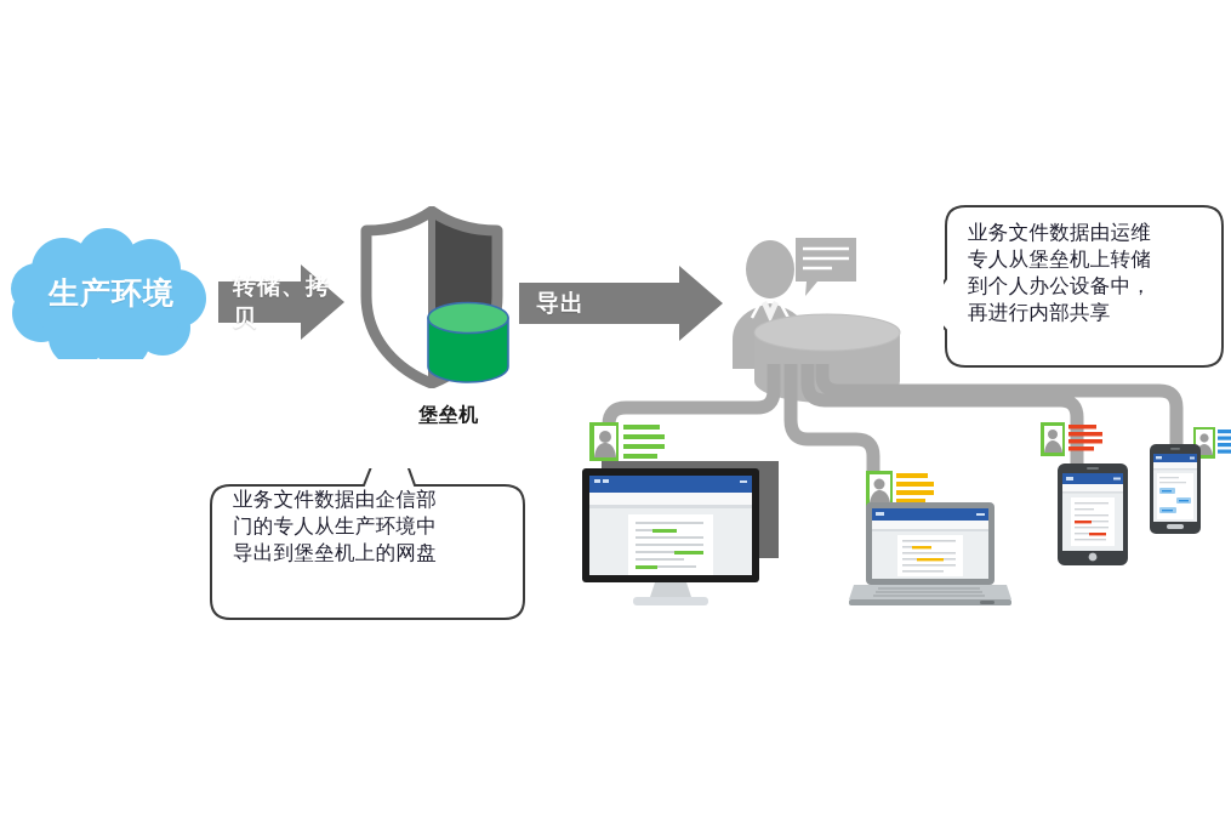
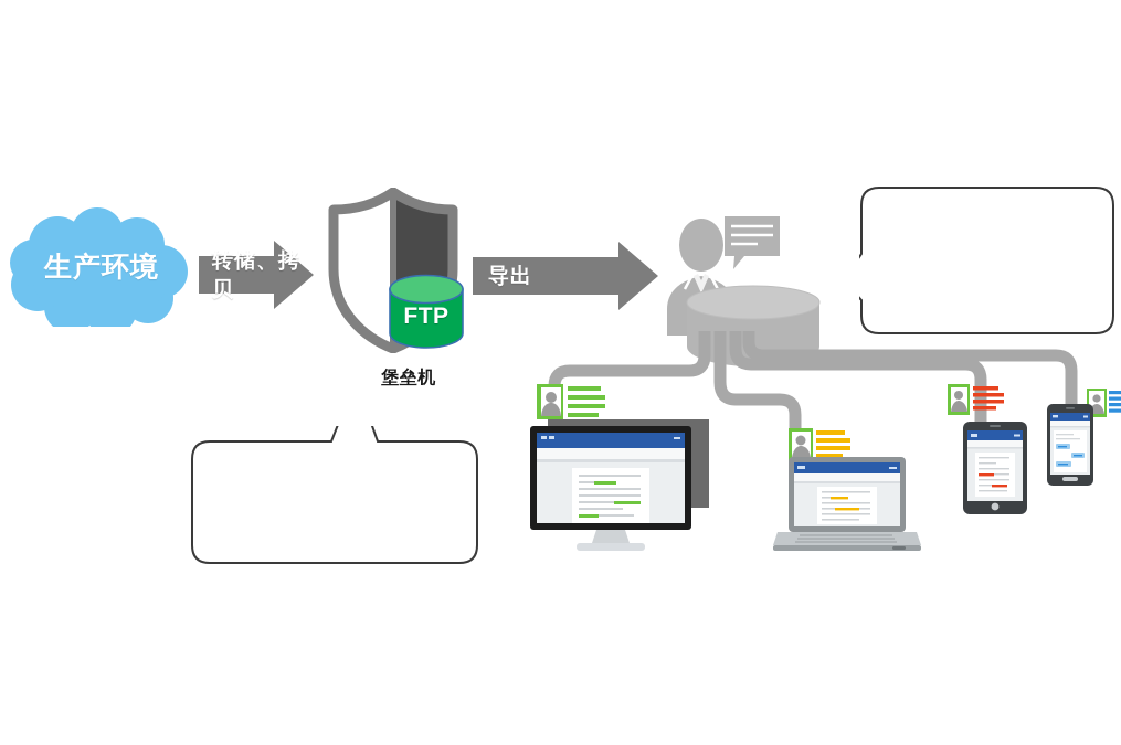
  生产环境
  转储、拷贝
+ FTP
  堡垒机
  导出
- 业务文件数据由运维
- 专人从堡垒机上转储
- 到个人办公设备中，
- 再进行内部共享
- 业务文件数据由企信部
- 门的专人从生产环境中
- 导出到堡垒机上的网盘
